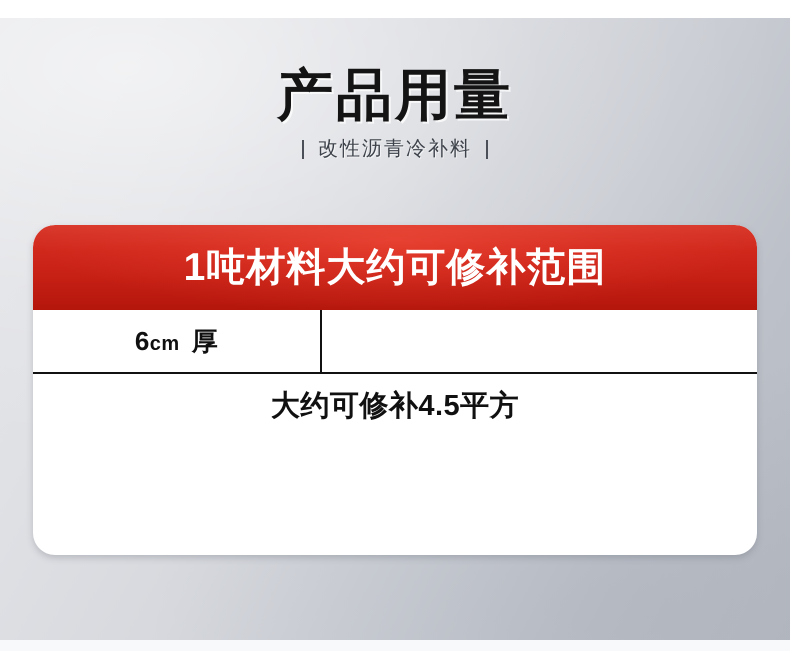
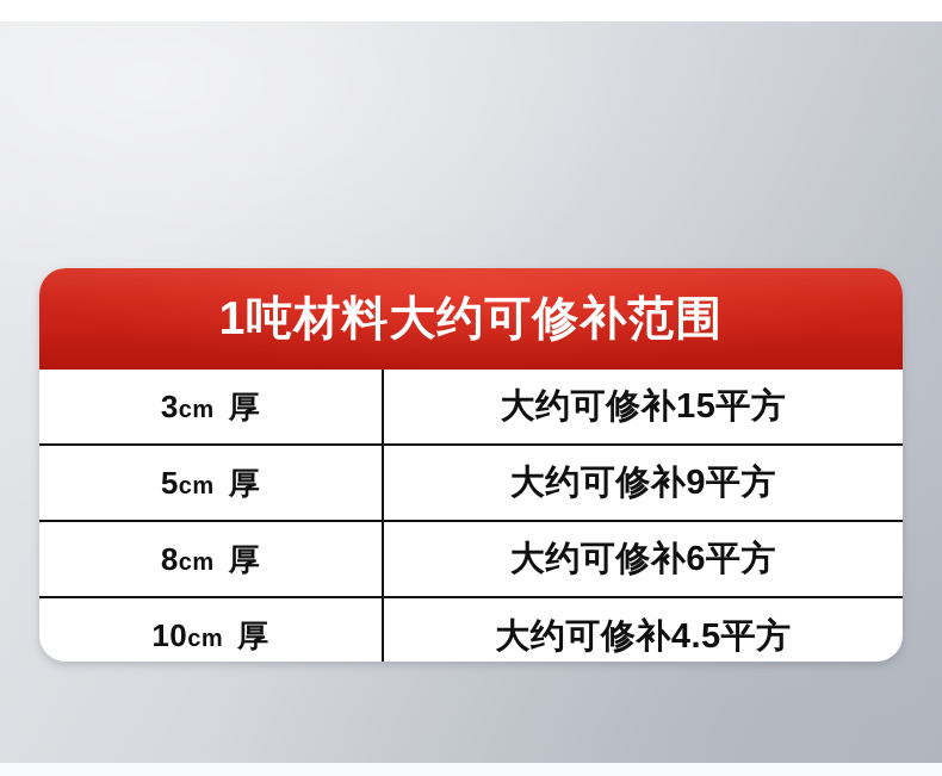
- 产品用量
- 改性沥青冷补料
  1吨材料大约可修补范围
- 6cm 厚
+ 3cm 厚
+ 大约可修补15平方
+ 5cm 厚
+ 大约可修补9平方
+ 8cm 厚
+ 大约可修补6平方
+ 10cm 厚
  大约可修补4.5平方
